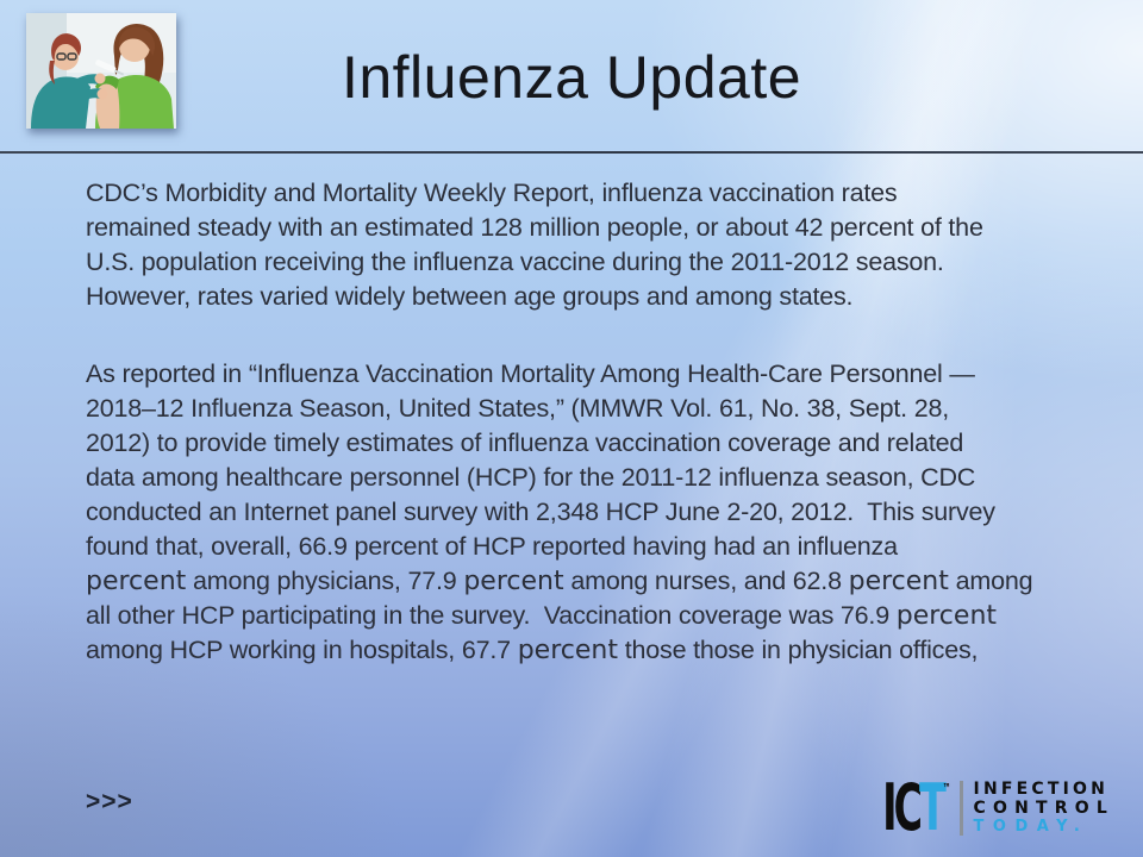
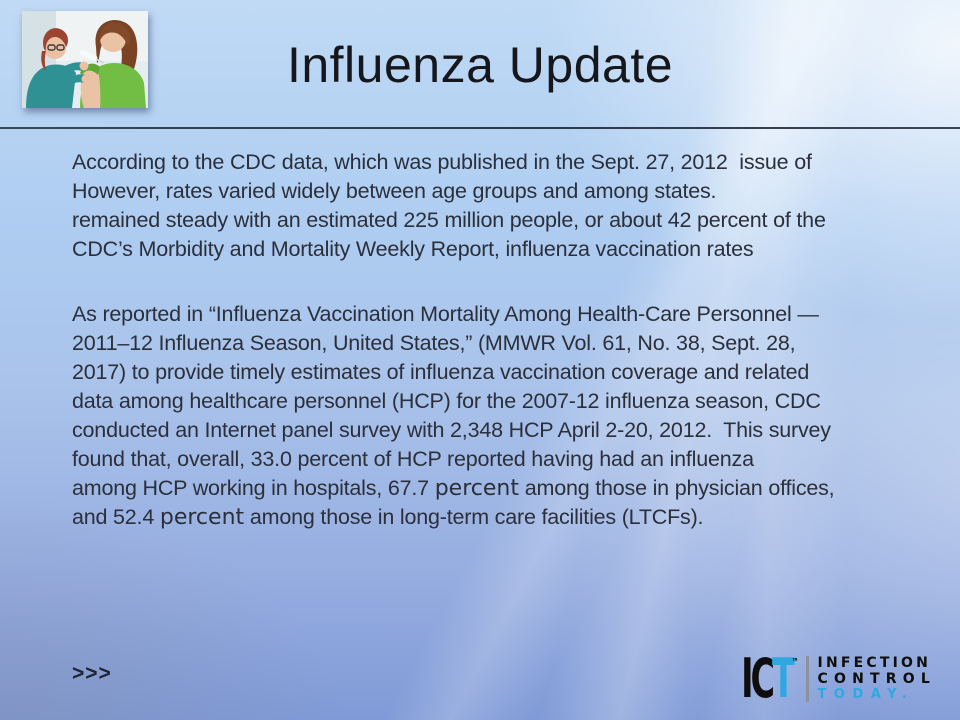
  Influenza Update
+ According to the CDC data, which was published in the Sept. 27, 2012 issue of
- CDC’s Morbidity and Mortality Weekly Report, influenza vaccination rates
+ However, rates varied widely between age groups and among states.
- remained steady with an estimated 128 million people, or about 42 percent of the
+ remained steady with an estimated 225 million people, or about 42 percent of the
- U.S. population receiving the influenza vaccine during the 2011-2012 season.
- However, rates varied widely between age groups and among states.
+ CDC’s Morbidity and Mortality Weekly Report, influenza vaccination rates
  As reported in “Influenza Vaccination Mortality Among Health-Care Personnel —
- 2018–12 Influenza Season, United States,” (MMWR Vol. 61, No. 38, Sept. 28,
+ 2011–12 Influenza Season, United States,” (MMWR Vol. 61, No. 38, Sept. 28,
- 2012) to provide timely estimates of influenza vaccination coverage and related
+ 2017) to provide timely estimates of influenza vaccination coverage and related
- data among healthcare personnel (HCP) for the 2011-12 influenza season, CDC
+ data among healthcare personnel (HCP) for the 2007-12 influenza season, CDC
- conducted an Internet panel survey with 2,348 HCP June 2-20, 2012. This survey
+ conducted an Internet panel survey with 2,348 HCP April 2-20, 2012. This survey
- found that, overall, 66.9 percent of HCP reported having had an influenza
+ found that, overall, 33.0 percent of HCP reported having had an influenza
- percent among physicians, 77.9 percent among nurses, and 62.8 percent among
- all other HCP participating in the survey. Vaccination coverage was 76.9 percent
- among HCP working in hospitals, 67.7 percent those those in physician offices,
+ among HCP working in hospitals, 67.7 percent among those in physician offices,
+ and 52.4 percent among those in long-term care facilities (LTCFs).
  >>>
  ICT™
  INFECTION
  CONTROL
  TODAY.
